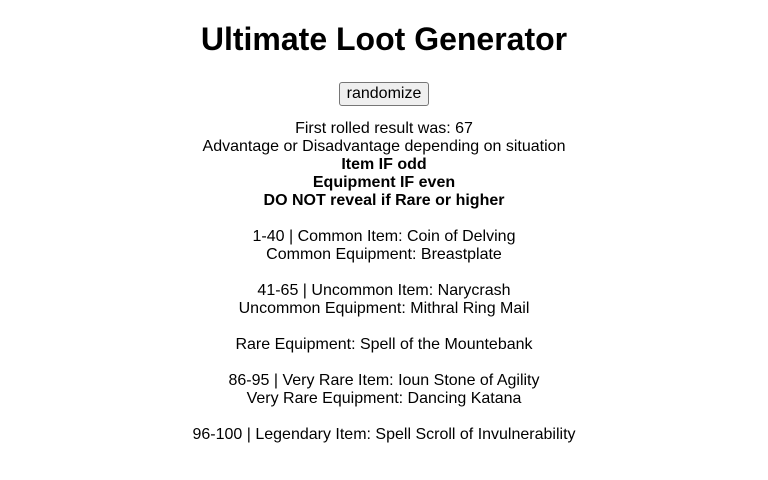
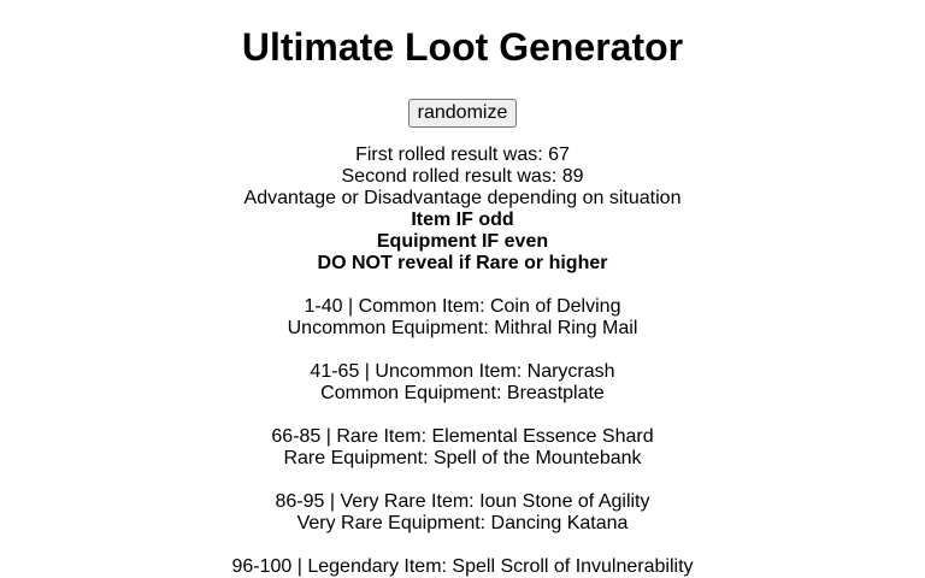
  Ultimate Loot Generator
  randomize
  First rolled result was: 67
+ Second rolled result was: 89
  Advantage or Disadvantage depending on situation
  Item IF odd
  Equipment IF even
  DO NOT reveal if Rare or higher
  1-40 | Common Item: Coin of Delving
- Common Equipment: Breastplate
+ Uncommon Equipment: Mithral Ring Mail
  41-65 | Uncommon Item: Narycrash
- Uncommon Equipment: Mithral Ring Mail
+ Common Equipment: Breastplate
+ 66-85 | Rare Item: Elemental Essence Shard
  Rare Equipment: Spell of the Mountebank
  86-95 | Very Rare Item: Ioun Stone of Agility
  Very Rare Equipment: Dancing Katana
  96-100 | Legendary Item: Spell Scroll of Invulnerability
